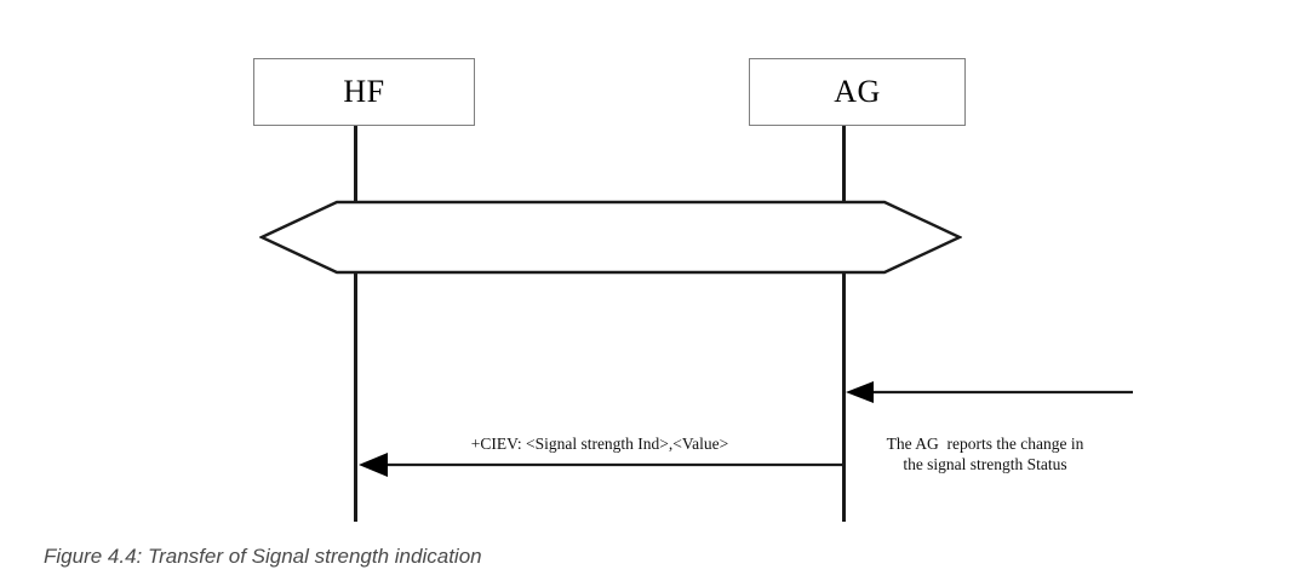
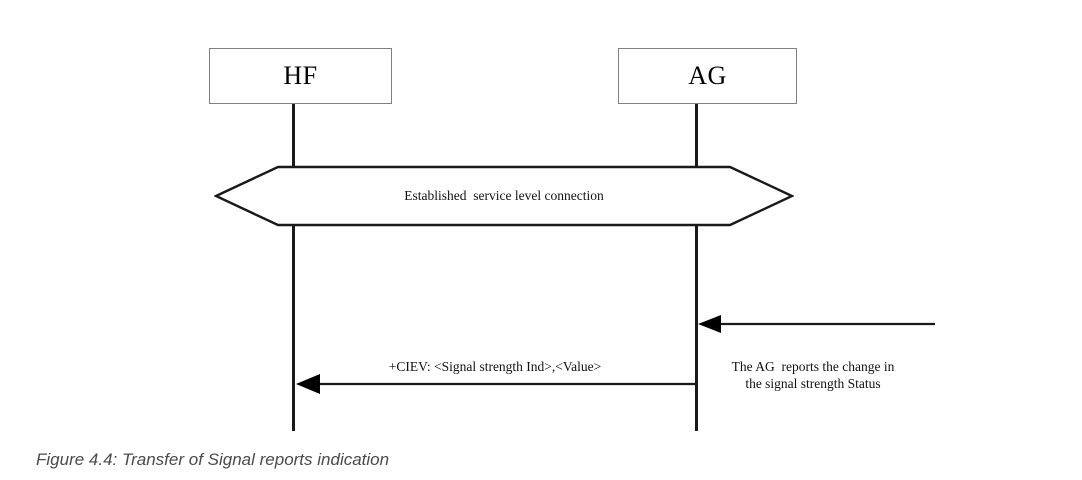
  HF
  AG
+ Established service level connection
  +CIEV: <Signal strength Ind>,<Value>
  The AG reports the change in
  the signal strength Status
- Figure 4.4: Transfer of Signal strength indication
+ Figure 4.4: Transfer of Signal reports indication
